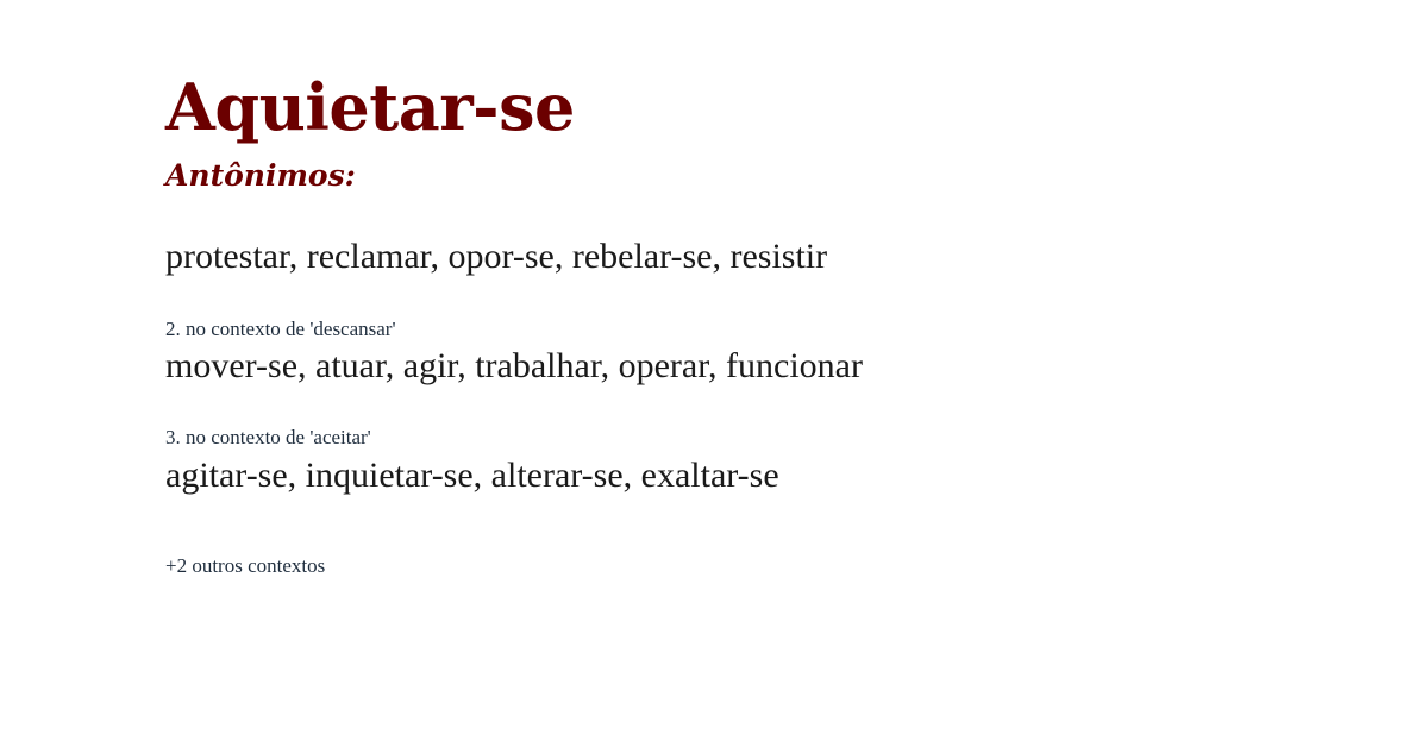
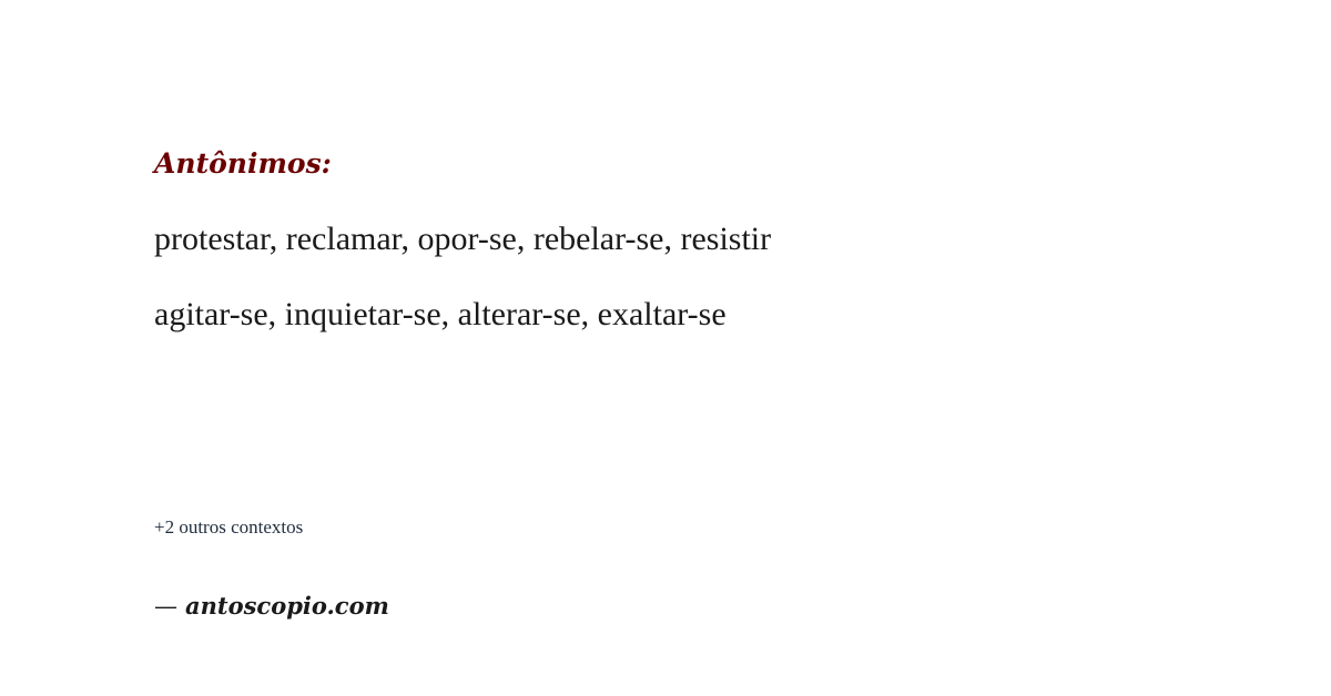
- Aquietar-se
  Antônimos:
  protestar, reclamar, opor-se, rebelar-se, resistir
- 2. no contexto de 'descansar'
- mover-se, atuar, agir, trabalhar, operar, funcionar
- 3. no contexto de 'aceitar'
  agitar-se, inquietar-se, alterar-se, exaltar-se
  +2 outros contextos
+ — antoscopio.com
